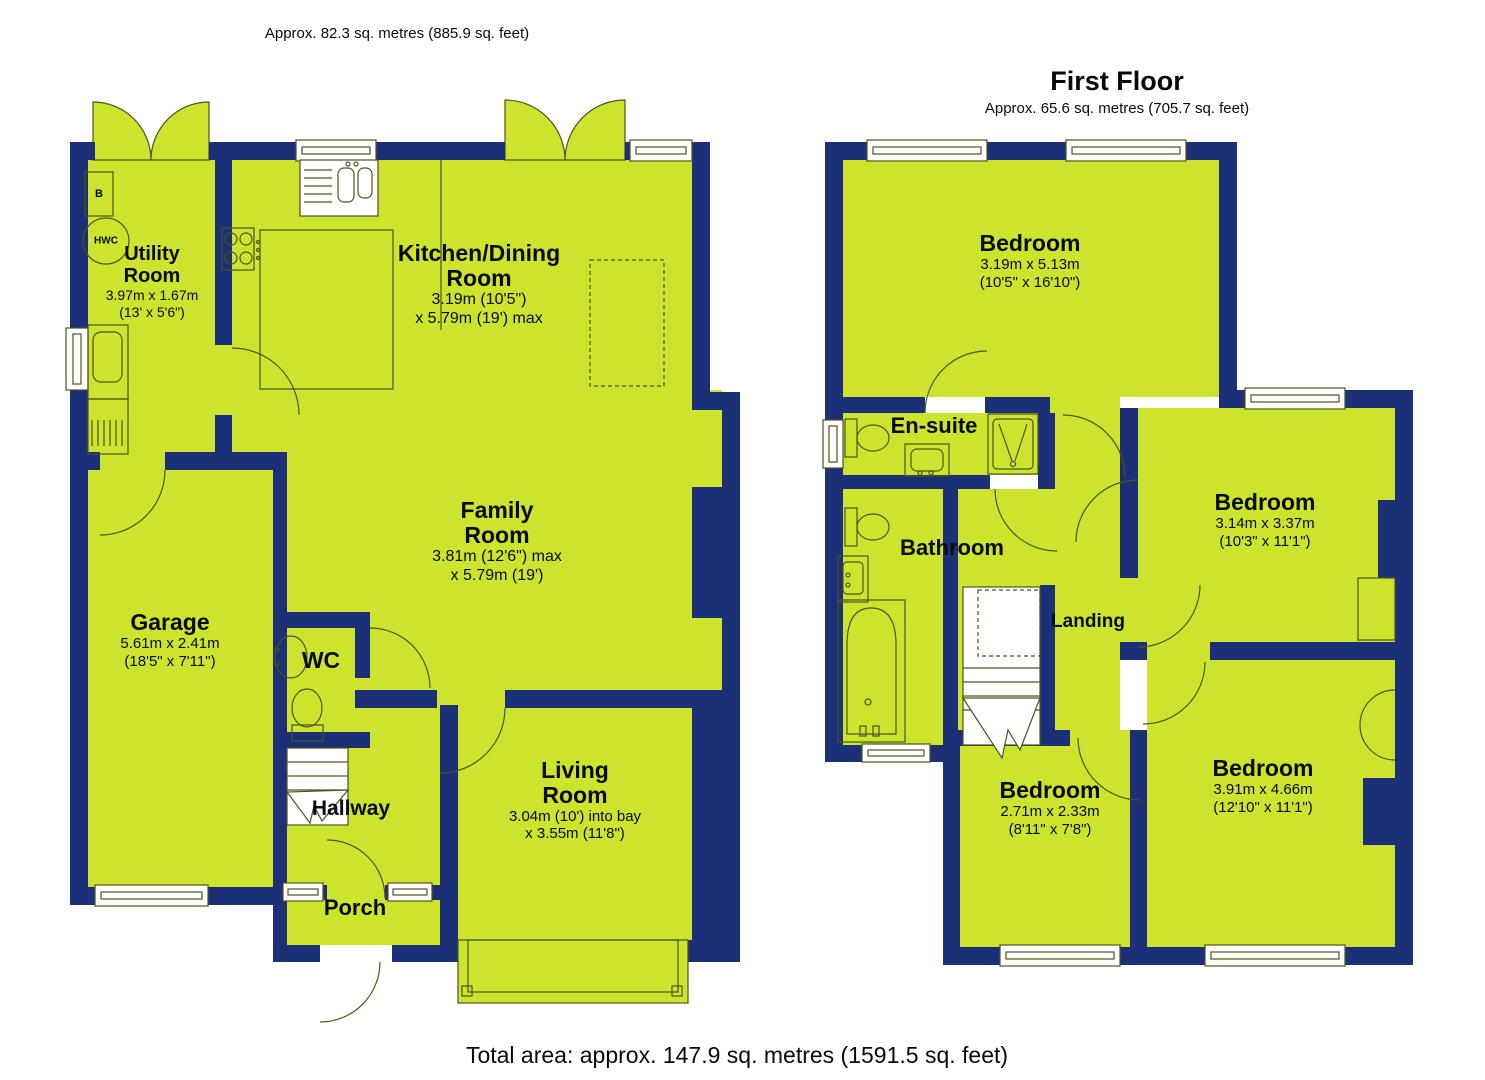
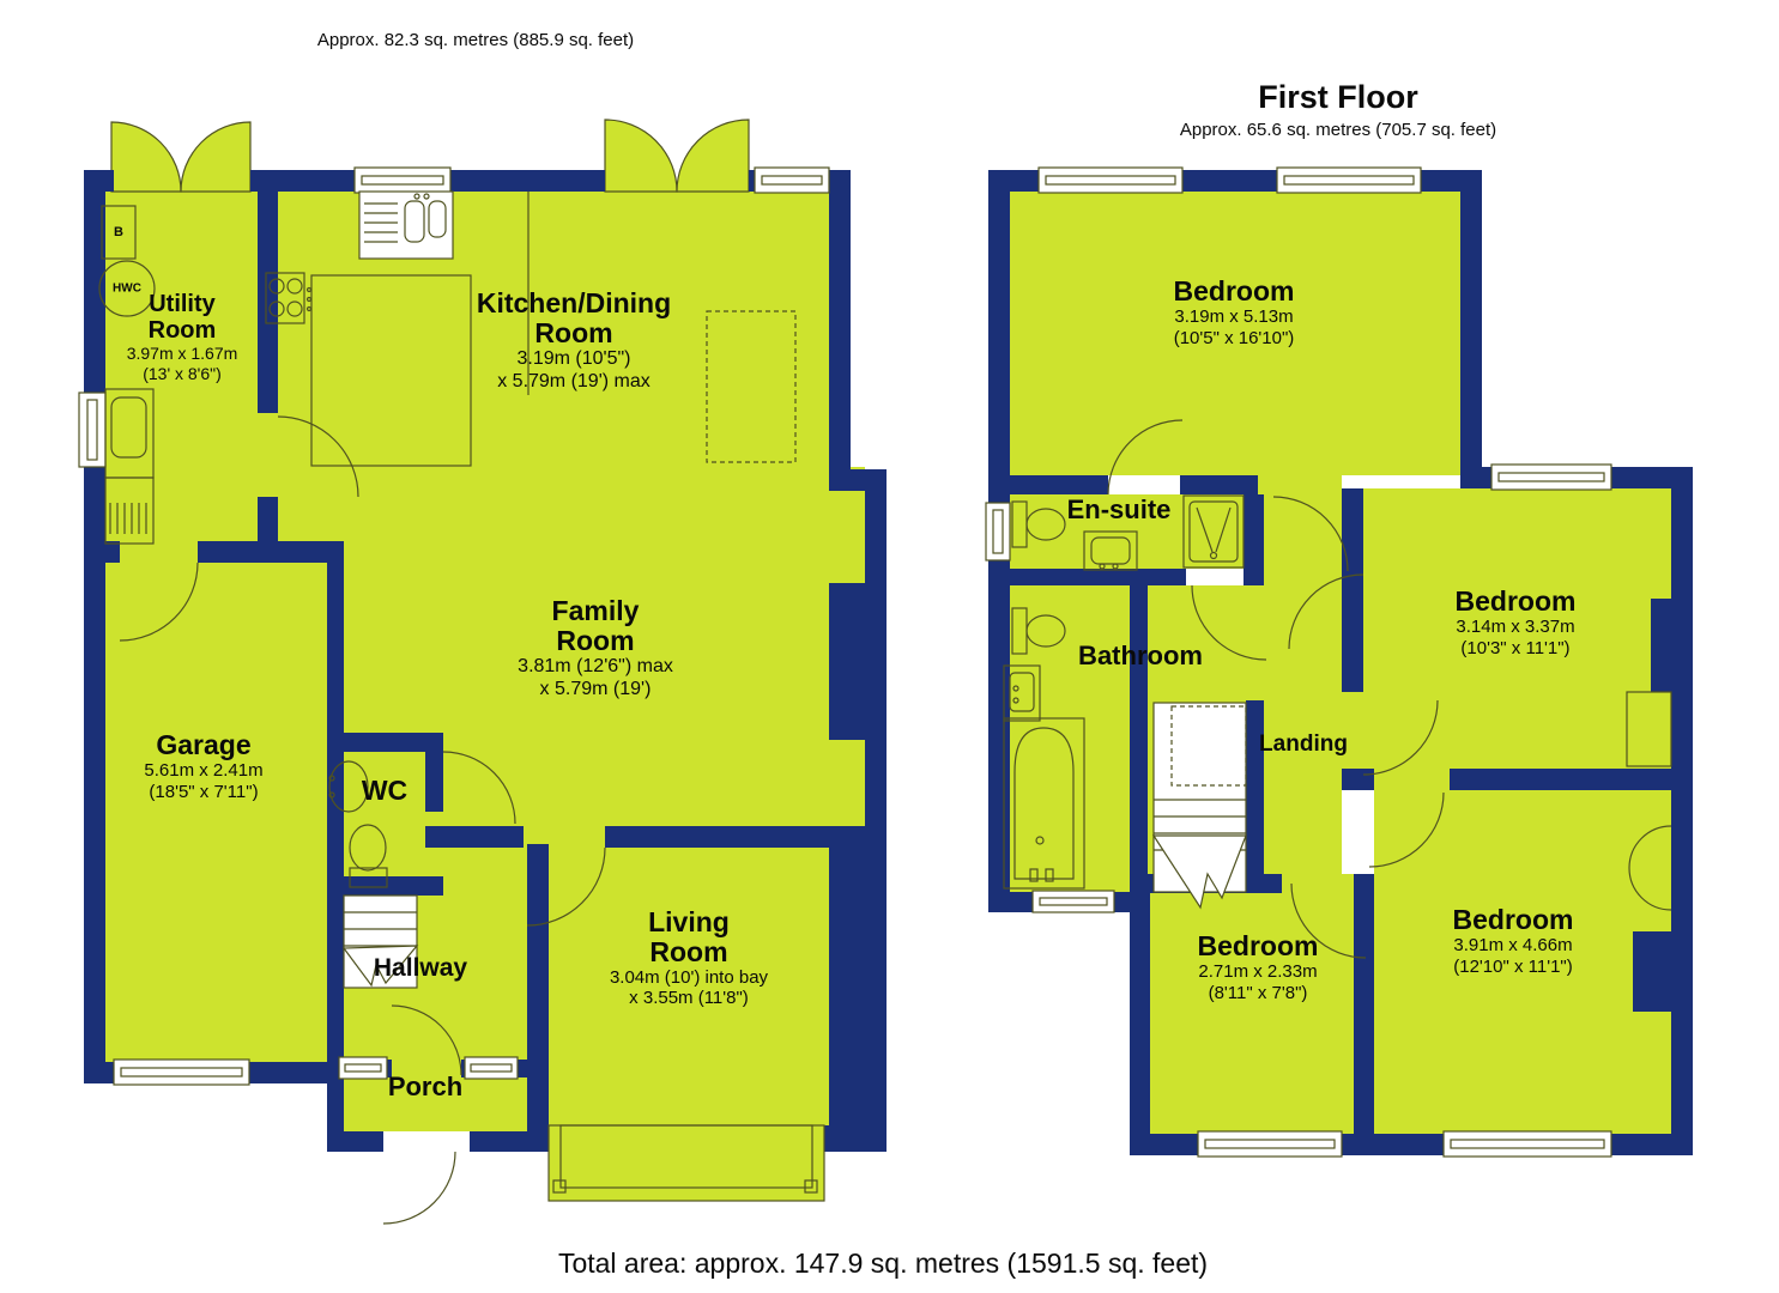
  Approx. 82.3 sq. metres (885.9 sq. feet)
  First Floor
  Approx. 65.6 sq. metres (705.7 sq. feet)
  Utility Room
  3.97m x 1.67m
- (13' x 5'6")
+ (13' x 8'6")
  Kitchen/Dining Room
  3.19m (10'5")
  x 5.79m (19') max
  Family Room
  3.81m (12'6") max
  x 5.79m (19')
  Garage
  5.61m x 2.41m
  (18'5" x 7'11")
  WC
  Hallway
  Porch
  Living Room
  3.04m (10') into bay
  x 3.55m (11'8")
  B
  HWC
  Bedroom
  3.19m x 5.13m
  (10'5" x 16'10")
  En-suite
  Bathroom
  Landing
  Bedroom
  3.14m x 3.37m
  (10'3" x 11'1")
  Bedroom
  2.71m x 2.33m
  (8'11" x 7'8")
  Bedroom
  3.91m x 4.66m
  (12'10" x 11'1")
  Total area: approx. 147.9 sq. metres (1591.5 sq. feet)
